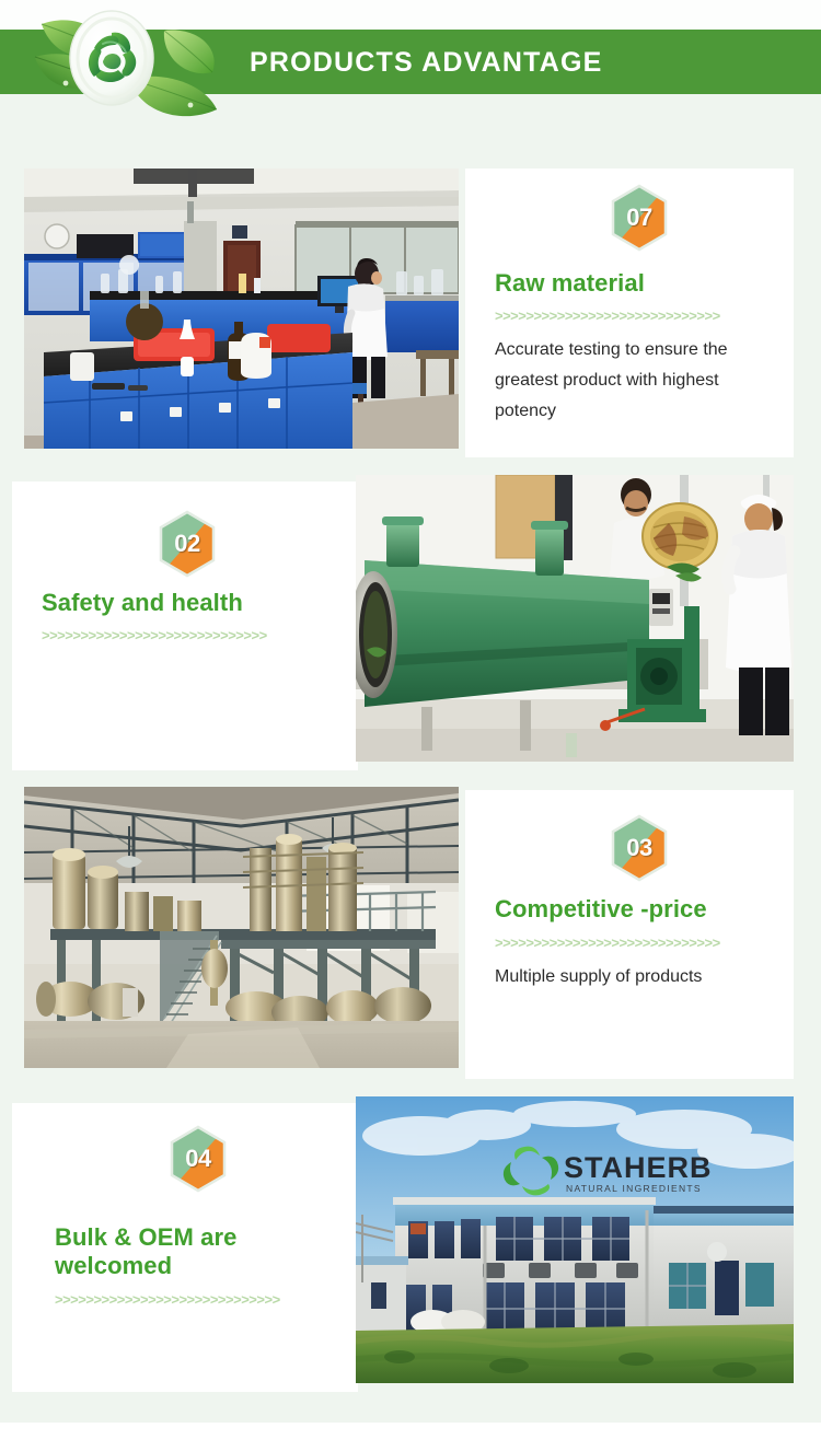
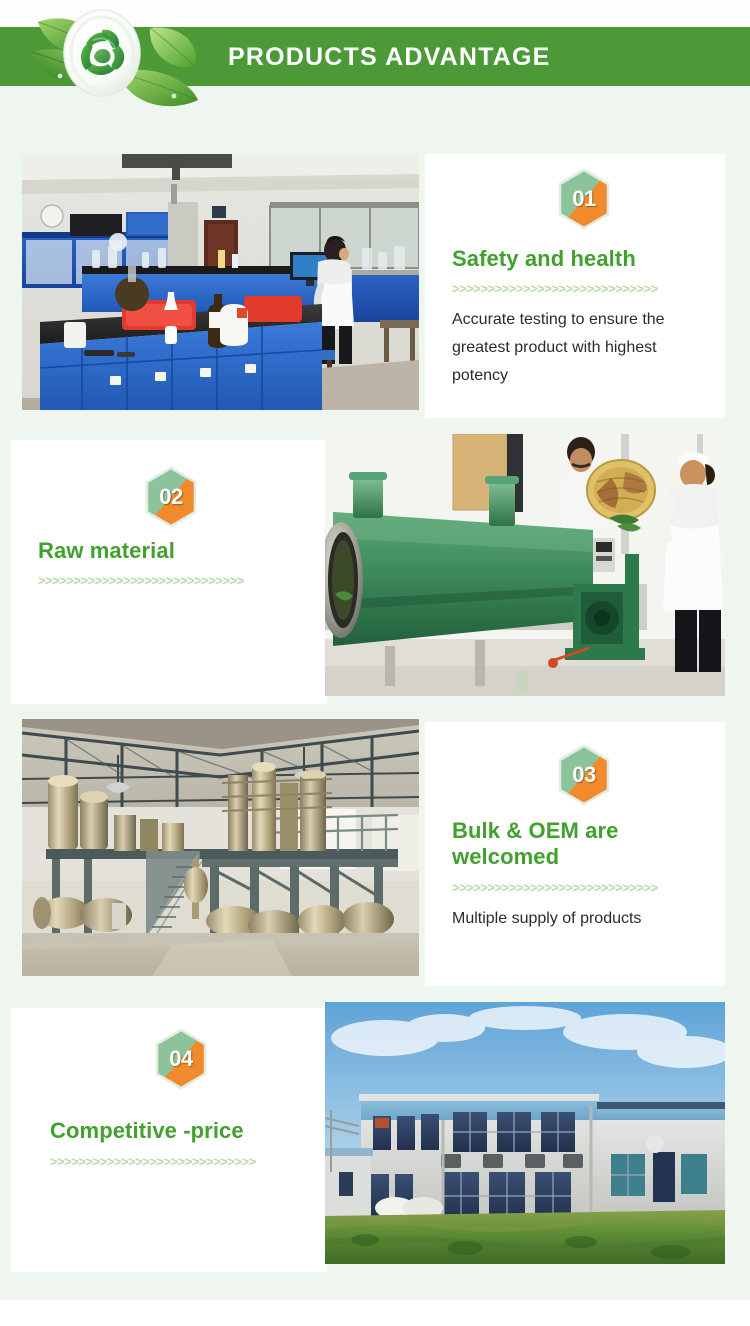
  PRODUCTS ADVANTAGE
- 07
+ 01
- Raw material
+ Safety and health
  >>>>>>>>>>>>>>>>>>>>>>>>>>>>>
  Accurate testing to ensure the greatest product with highest potency
  02
- Safety and health
+ Raw material
  >>>>>>>>>>>>>>>>>>>>>>>>>>>>>
  03
- Competitive -price
+ Bulk & OEM are welcomed
  >>>>>>>>>>>>>>>>>>>>>>>>>>>>>
  Multiple supply of products
- STAHERB
- NATURAL INGREDIENTS
  04
- Bulk & OEM are welcomed
+ Competitive -price
  >>>>>>>>>>>>>>>>>>>>>>>>>>>>>
